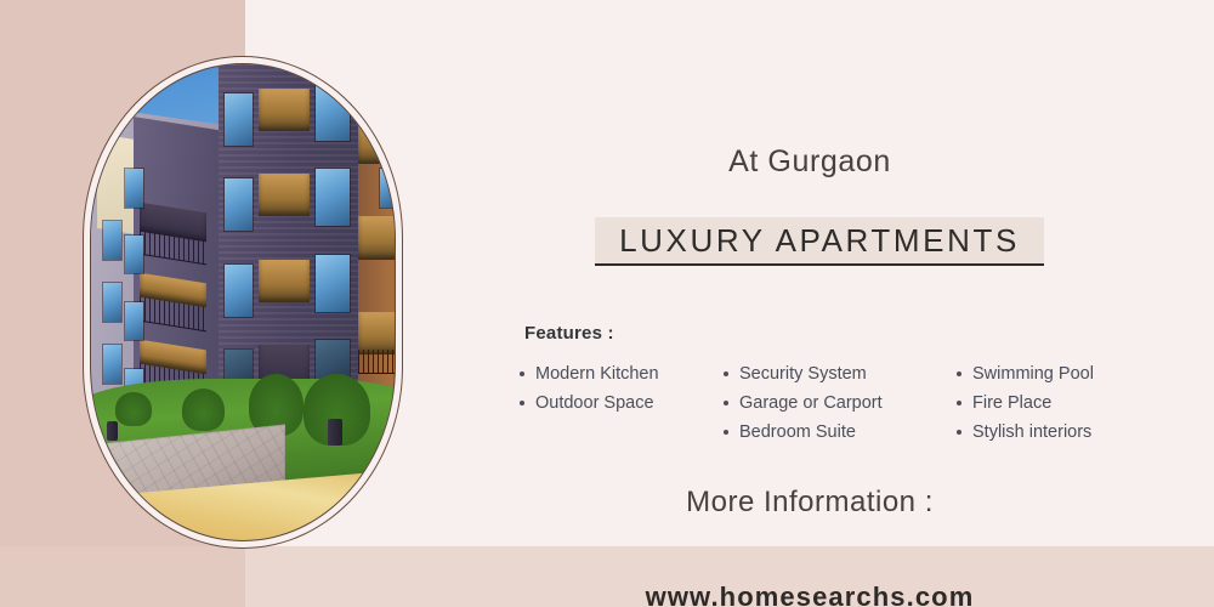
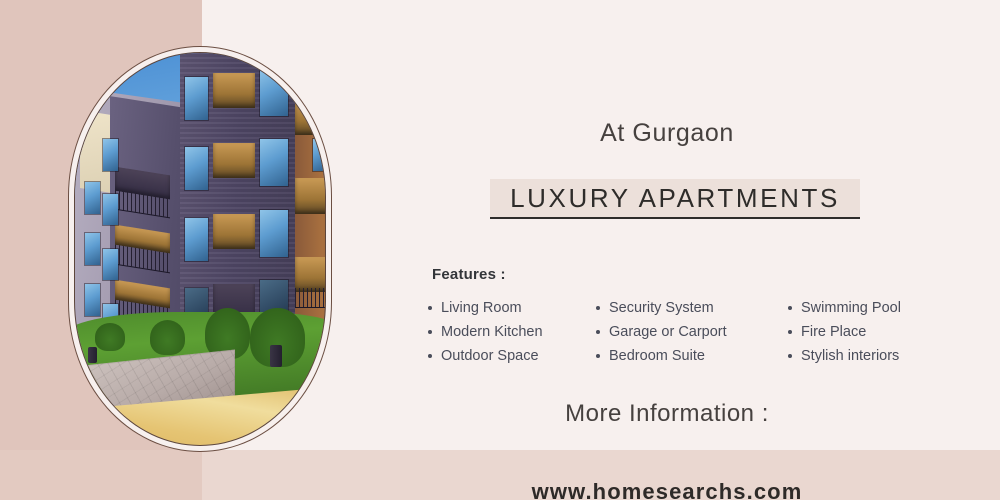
  At Gurgaon
  LUXURY APARTMENTS
  Features :
+ Living Room
  Modern Kitchen
  Outdoor Space
  Security System
  Garage or Carport
  Bedroom Suite
  Swimming Pool
  Fire Place
  Stylish interiors
  More Information :
  www.homesearchs.com
